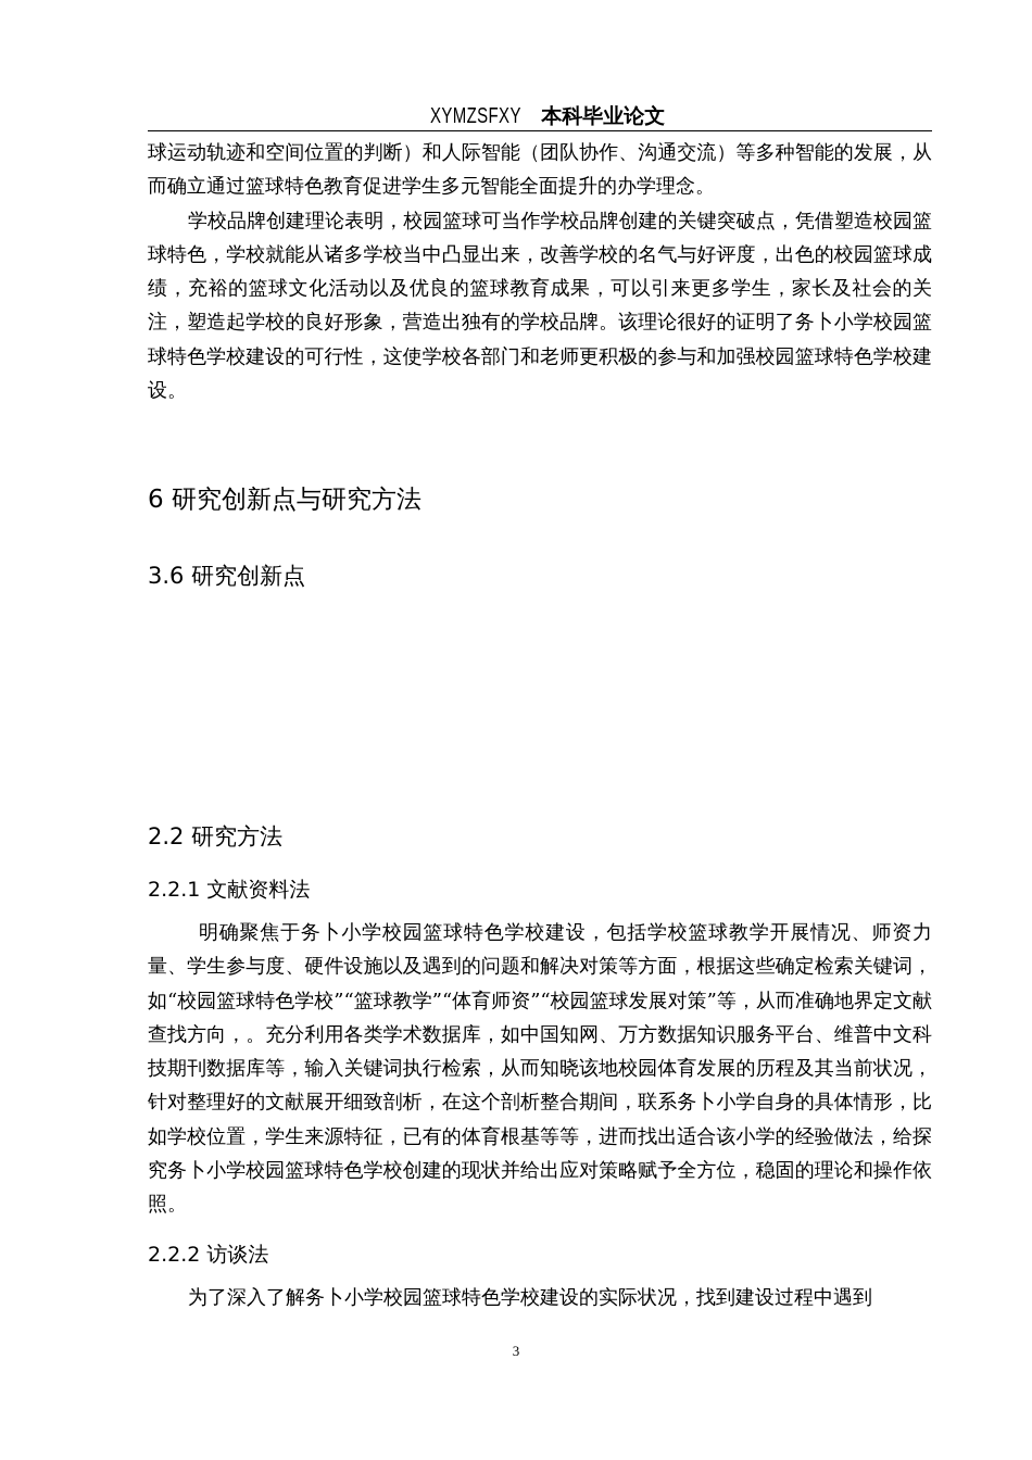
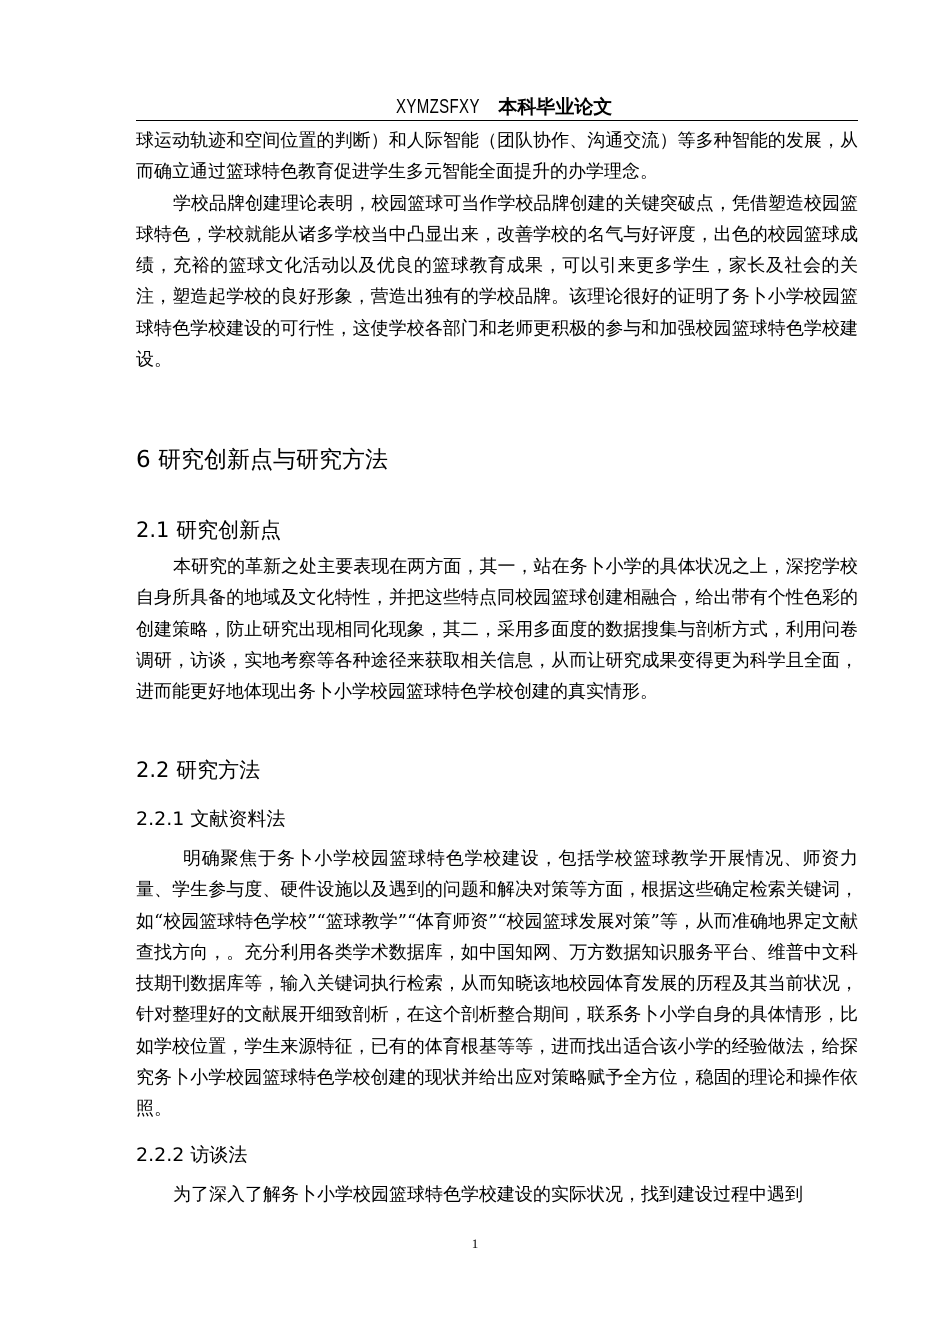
  XYMZSFXY 本科毕业论文
  球运动轨迹和空间位置的判断）和人际智能（团队协作、沟通交流）等多种智能的发展，从而确立通过篮球特色教育促进学生多元智能全面提升的办学理念。
  学校品牌创建理论表明，校园篮球可当作学校品牌创建的关键突破点，凭借塑造校园篮球特色，学校就能从诸多学校当中凸显出来，改善学校的名气与好评度，出色的校园篮球成绩，充裕的篮球文化活动以及优良的篮球教育成果，可以引来更多学生，家长及社会的关注，塑造起学校的良好形象，营造出独有的学校品牌。该理论很好的证明了务卜小学校园篮球特色学校建设的可行性，这使学校各部门和老师更积极的参与和加强校园篮球特色学校建设。
  6 研究创新点与研究方法
- 3.6 研究创新点
+ 2.1 研究创新点
+ 本研究的革新之处主要表现在两方面，其一，站在务卜小学的具体状况之上，深挖学校自身所具备的地域及文化特性，并把这些特点同校园篮球创建相融合，给出带有个性色彩的创建策略，防止研究出现相同化现象，其二，采用多面度的数据搜集与剖析方式，利用问卷调研，访谈，实地考察等各种途径来获取相关信息，从而让研究成果变得更为科学且全面，进而能更好地体现出务卜小学校园篮球特色学校创建的真实情形。
  2.2 研究方法
  2.2.1 文献资料法
  明确聚焦于务卜小学校园篮球特色学校建设，包括学校篮球教学开展情况、师资力量、学生参与度、硬件设施以及遇到的问题和解决对策等方面，根据这些确定检索关键词，如“校园篮球特色学校”“篮球教学”“体育师资”“校园篮球发展对策”等，从而准确地界定文献查找方向，。充分利用各类学术数据库，如中国知网、万方数据知识服务平台、维普中文科技期刊数据库等，输入关键词执行检索，从而知晓该地校园体育发展的历程及其当前状况，针对整理好的文献展开细致剖析，在这个剖析整合期间，联系务卜小学自身的具体情形，比如学校位置，学生来源特征，已有的体育根基等等，进而找出适合该小学的经验做法，给探究务卜小学校园篮球特色学校创建的现状并给出应对策略赋予全方位，稳固的理论和操作依照。
  2.2.2 访谈法
  为了深入了解务卜小学校园篮球特色学校建设的实际状况，找到建设过程中遇到
- 3
+ 1
